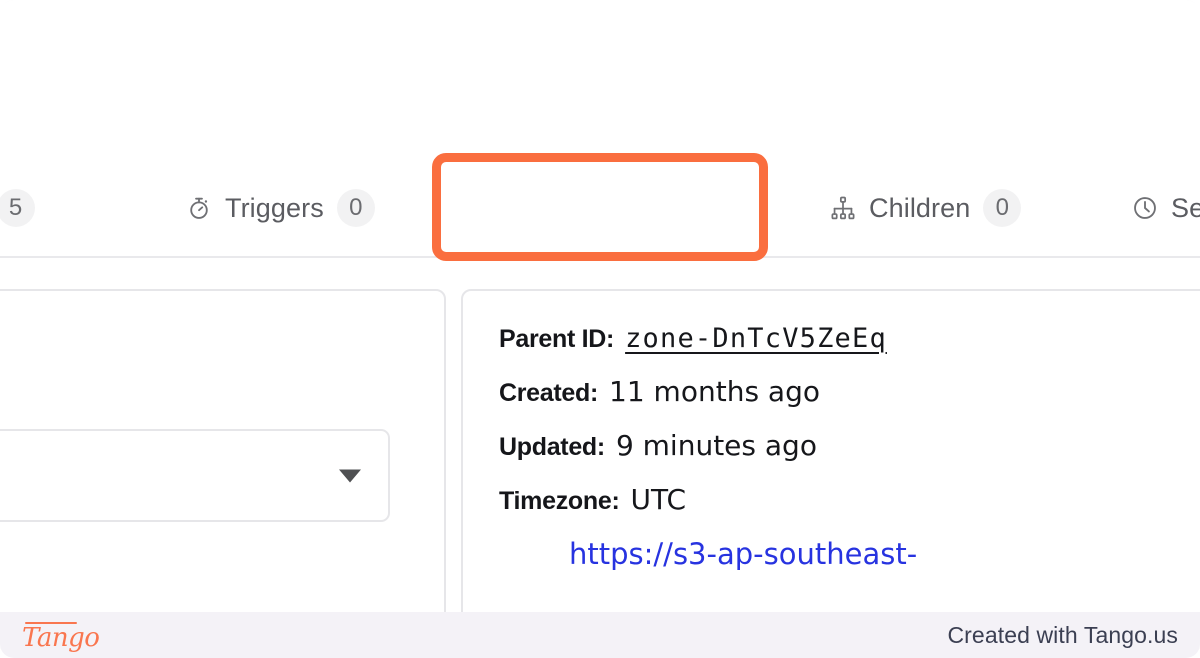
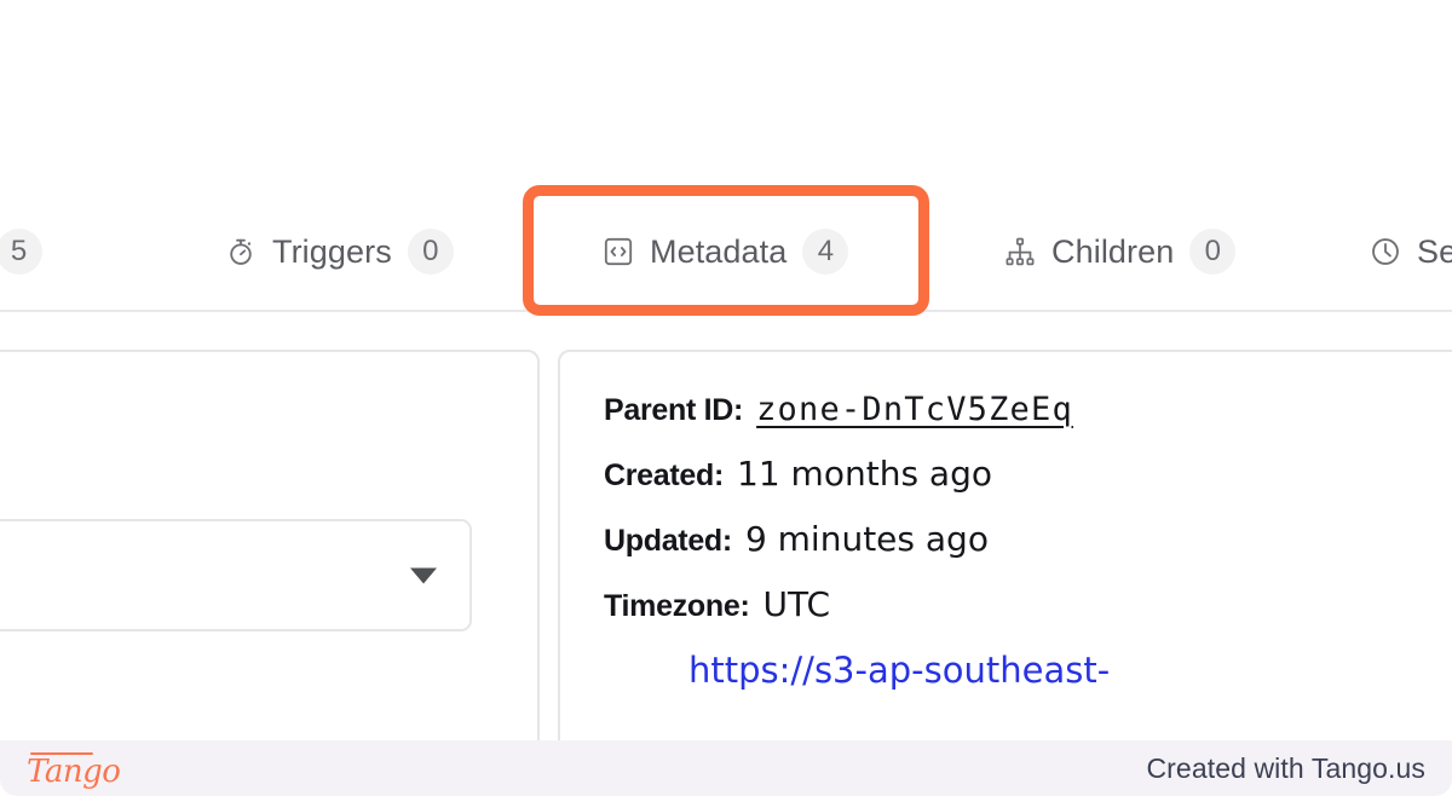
  5
  Triggers
  0
+ Metadata
+ 4
  Children
  0
  Se
  Parent ID:
  zone-DnTcV5ZeEq
  Created:
  11 months ago
  Updated:
  9 minutes ago
  Timezone:
  UTC
  https://s3-ap-southeast-
  Tango
  Created with Tango.us
